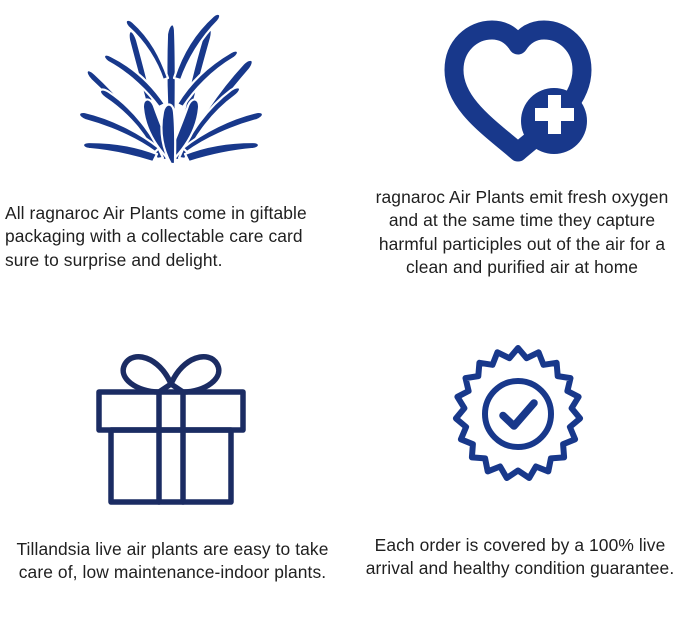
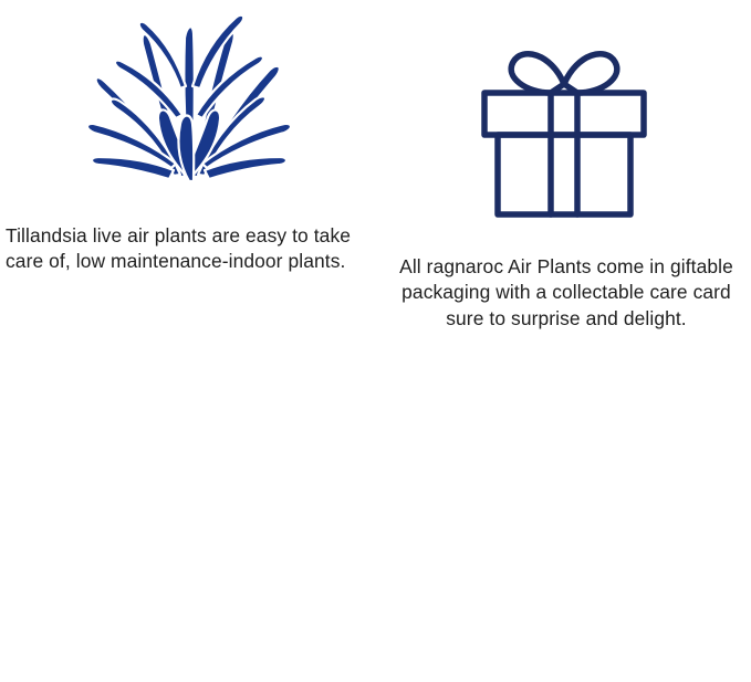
- All ragnaroc Air Plants come in giftable packaging with a collectable care card sure to surprise and delight.
+ Tillandsia live air plants are easy to take care of, low maintenance-indoor plants.
- ragnaroc Air Plants emit fresh oxygen and at the same time they capture harmful participles out of the air for a clean and purified air at home
- Tillandsia live air plants are easy to take care of, low maintenance-indoor plants.
+ All ragnaroc Air Plants come in giftable packaging with a collectable care card sure to surprise and delight.
- Each order is covered by a 100% live arrival and healthy condition guarantee.
